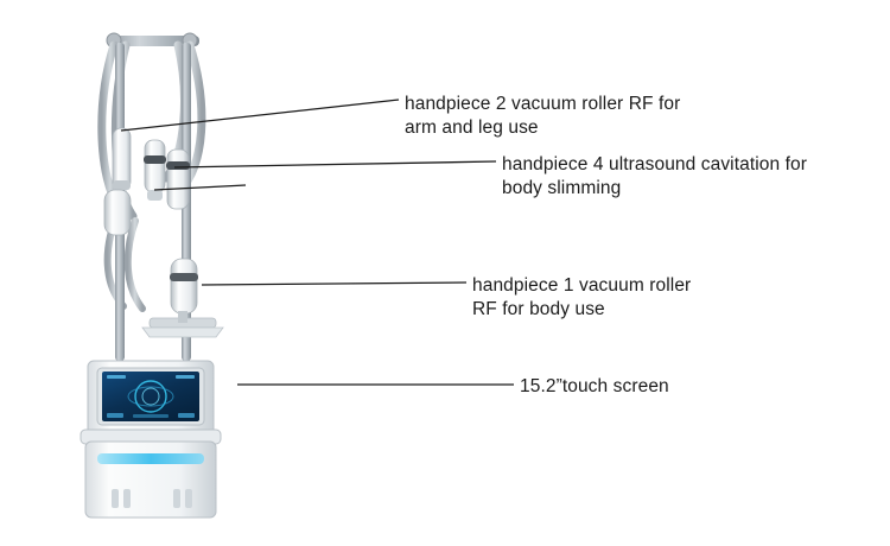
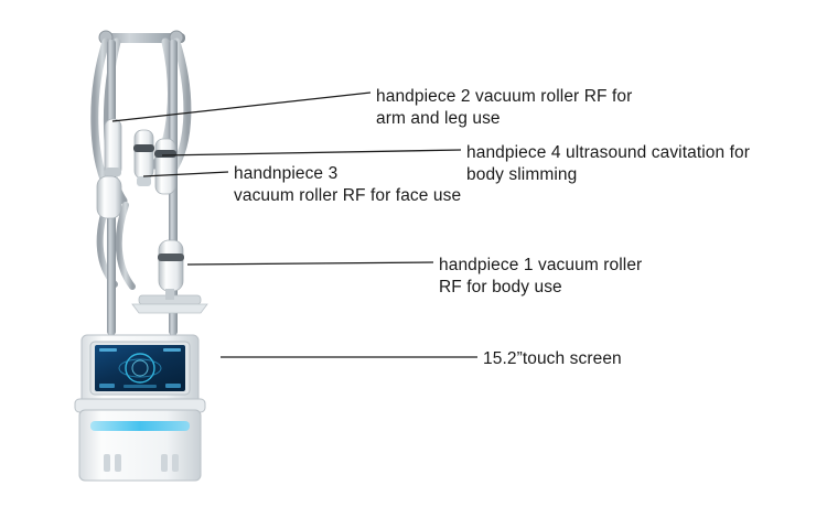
  handpiece 2 vacuum roller RF for
  arm and leg use
  handpiece 4 ultrasound cavitation for
  body slimming
+ handnpiece 3
+ vacuum roller RF for face use
  handpiece 1 vacuum roller
  RF for body use
  15.2”touch screen
